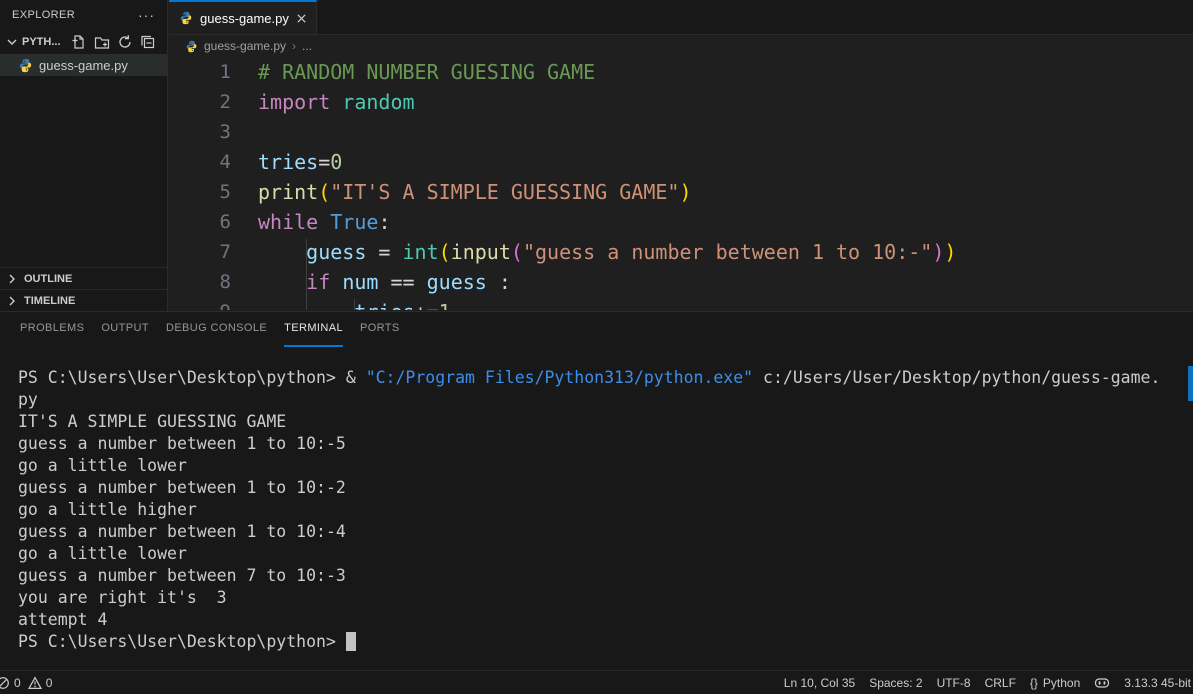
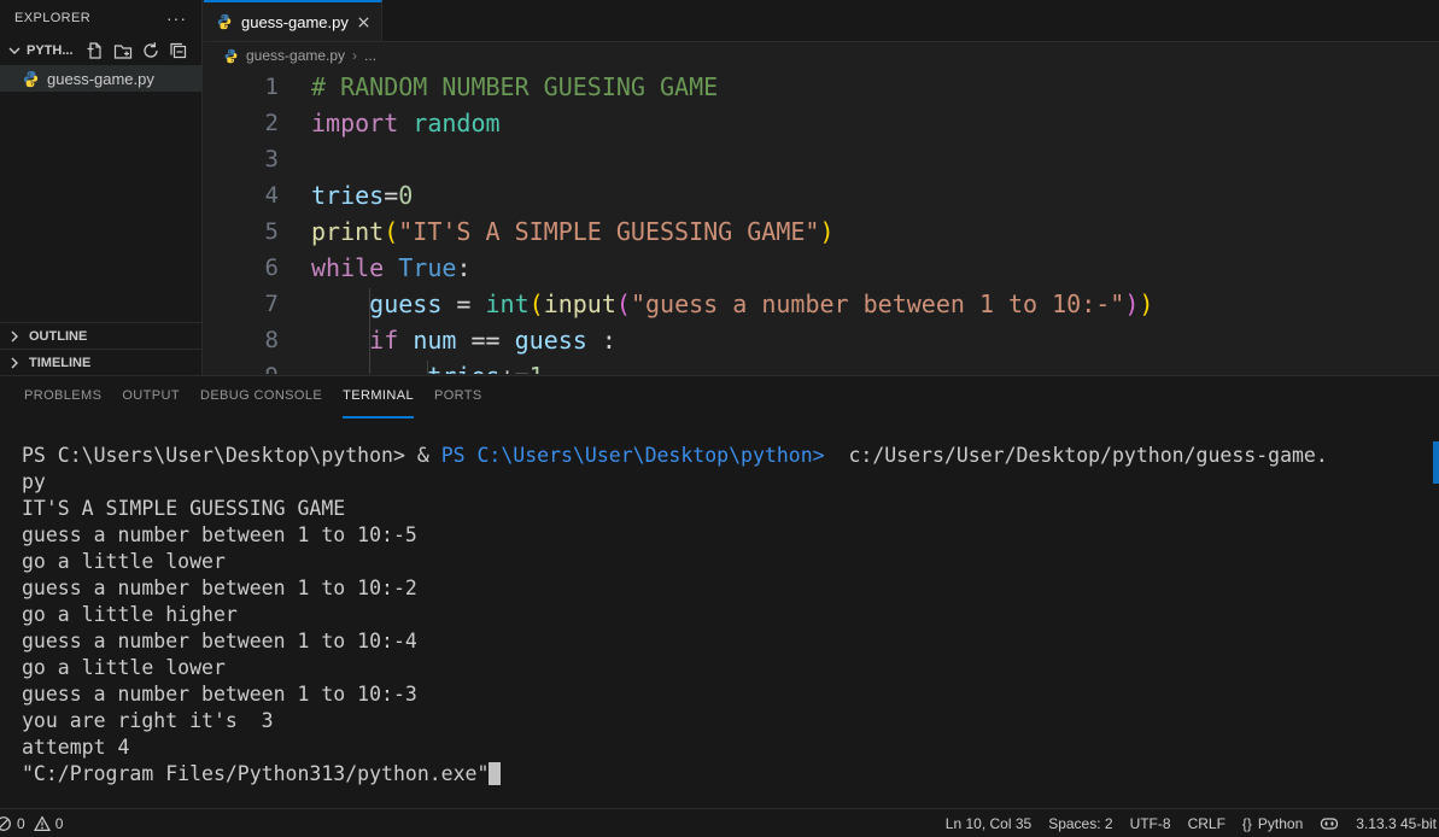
  EXPLORER
  ···
  PYTH...
  guess-game.py
  OUTLINE
  TIMELINE
  guess-game.py
  guess-game.py
  ›
  ...
  1
  # RANDOM NUMBER GUESING GAME
  2
  import random
  3
  4
  tries=0
  5
  print("IT'S A SIMPLE GUESSING GAME")
  6
  while True:
  7
  guess = int(input("guess a number between 1 to 10:-"))
  8
  if num == guess :
  PROBLEMS
  OUTPUT
  DEBUG CONSOLE
  TERMINAL
  PORTS
- PS C:\Users\User\Desktop\python> & "C:/Program Files/Python313/python.exe" c:/Users/User/Desktop/python/guess-game.
+ PS C:\Users\User\Desktop\python> & PS C:\Users\User\Desktop\python> c:/Users/User/Desktop/python/guess-game.
  py
  IT'S A SIMPLE GUESSING GAME
  guess a number between 1 to 10:-5
  go a little lower
  guess a number between 1 to 10:-2
  go a little higher
  guess a number between 1 to 10:-4
  go a little lower
- guess a number between 7 to 10:-3
+ guess a number between 1 to 10:-3
  you are right it's 3
  attempt 4
- PS C:\Users\User\Desktop\python>
+ "C:/Program Files/Python313/python.exe"
  0
  0
  Ln 10, Col 35
  Spaces: 2
  UTF-8
  CRLF
  {}
  Python
  3.13.3 45-bit
